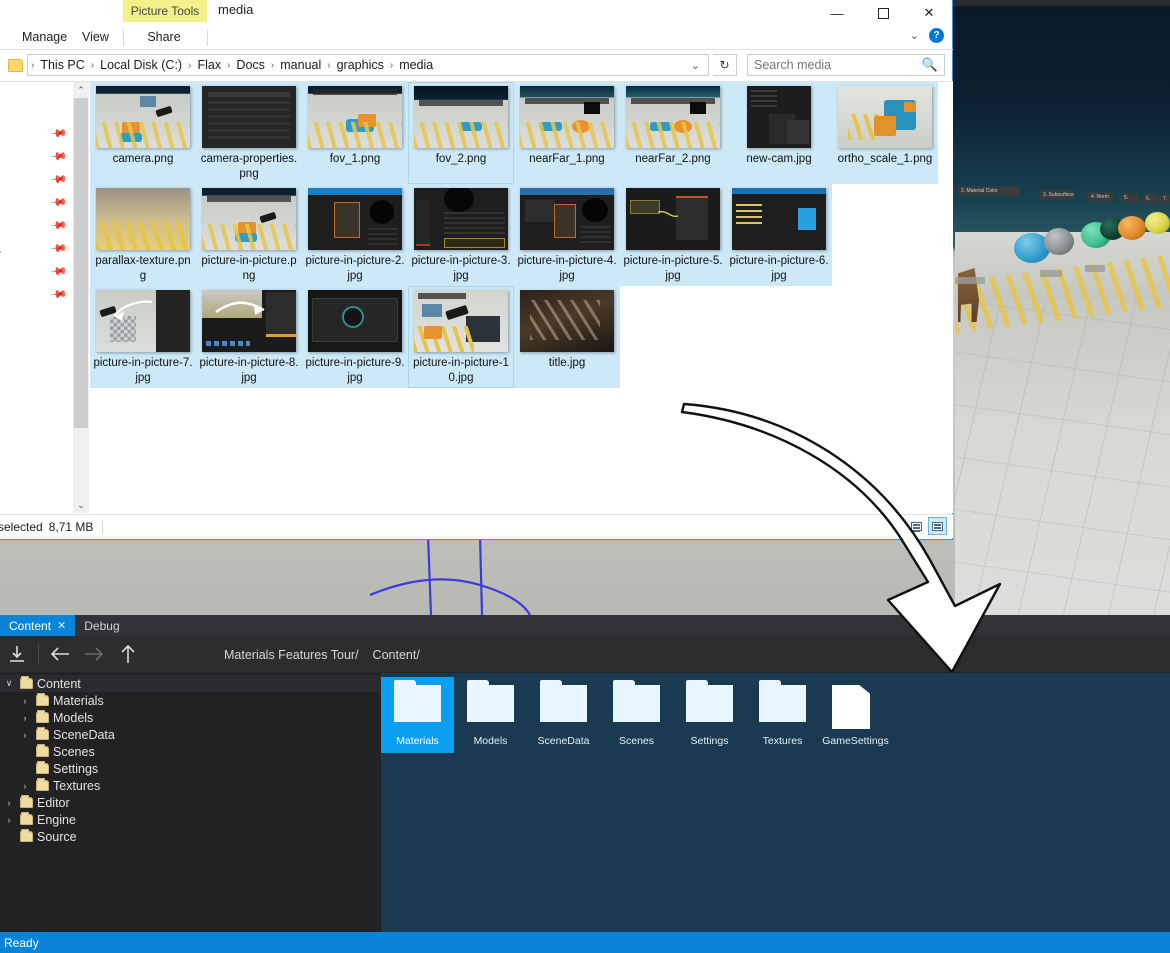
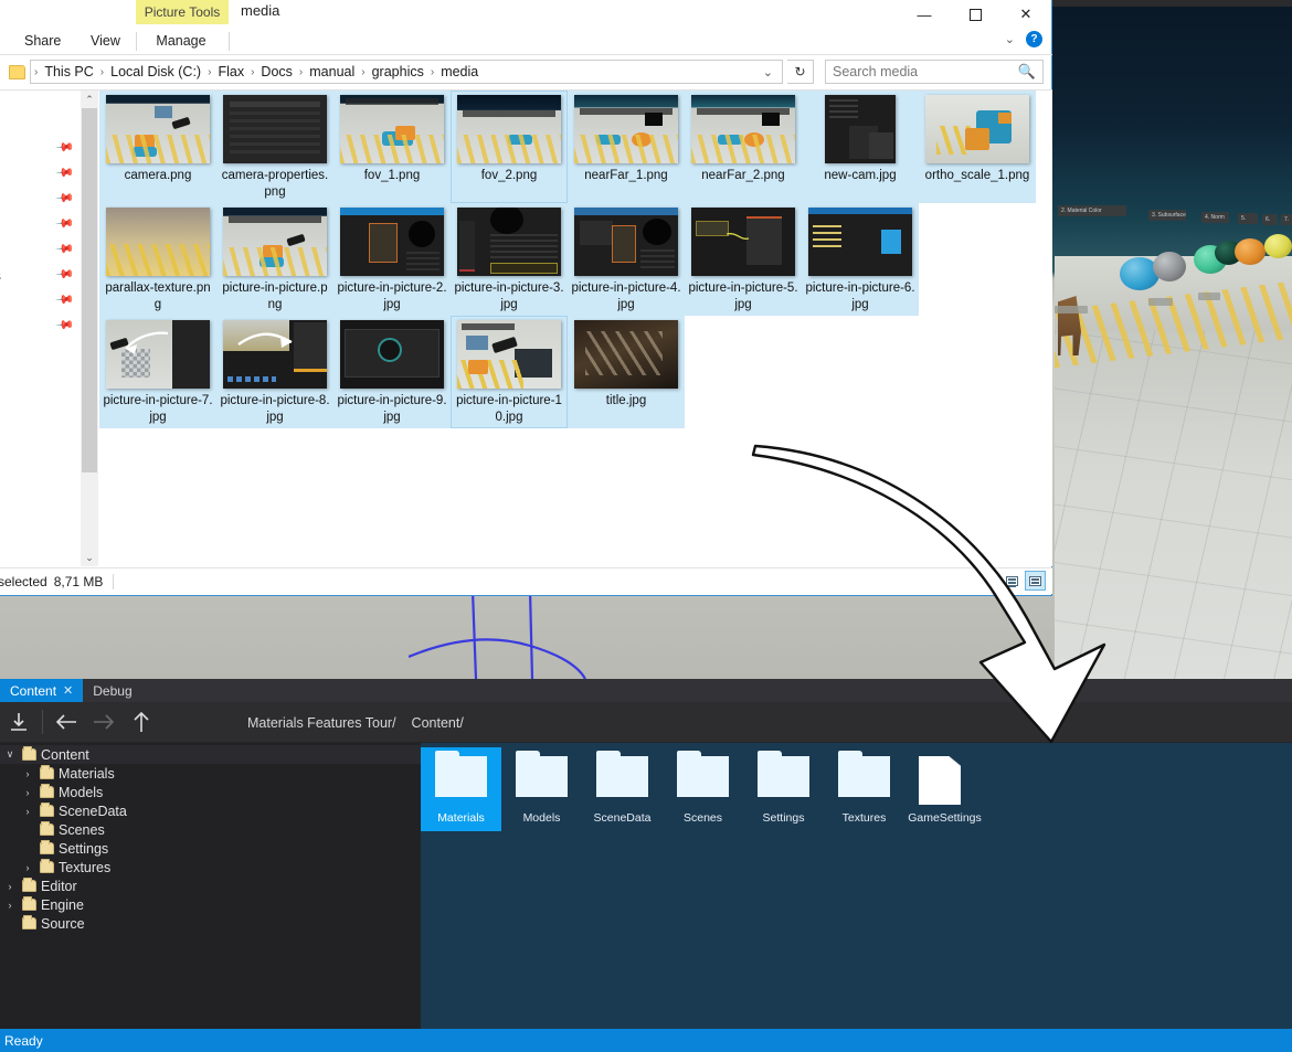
  Picture Tools
  media
  —
  ✕
- Manage
+ Share
  View
- Share
+ Manage
  ⌄
  ?
  ›
  This PC
  ›
  Local Disk (C:)
  ›
  Flax
  ›
  Docs
  ›
  manual
  ›
  graphics
  ›
  media
  ⌄
  ↻
  Search media
  🔍
  ⌃
  ⌄
  camera.png
  camera-properties.png
  fov_1.png
  fov_2.png
  nearFar_1.png
  nearFar_2.png
  new-cam.jpg
  ortho_scale_1.png
  parallax-texture.png
  picture-in-picture.png
  picture-in-picture-2.jpg
  picture-in-picture-3.jpg
  picture-in-picture-4.jpg
  picture-in-picture-5.jpg
  picture-in-picture-6.jpg
  picture-in-picture-7.jpg
  picture-in-picture-8.jpg
  picture-in-picture-9.jpg
  picture-in-picture-10.jpg
  title.jpg
  selected
  8,71 MB
  Content
  ✕
  Debug
  Materials Features Tour/
  Content/
  ∨
  Content
  ›
  Materials
  ›
  Models
  ›
  SceneData
  Scenes
  Settings
  ›
  Textures
  ›
  Editor
  ›
  Engine
  Source
  Materials
  Models
  SceneData
  Scenes
  Settings
  Textures
  GameSettings
  Ready
